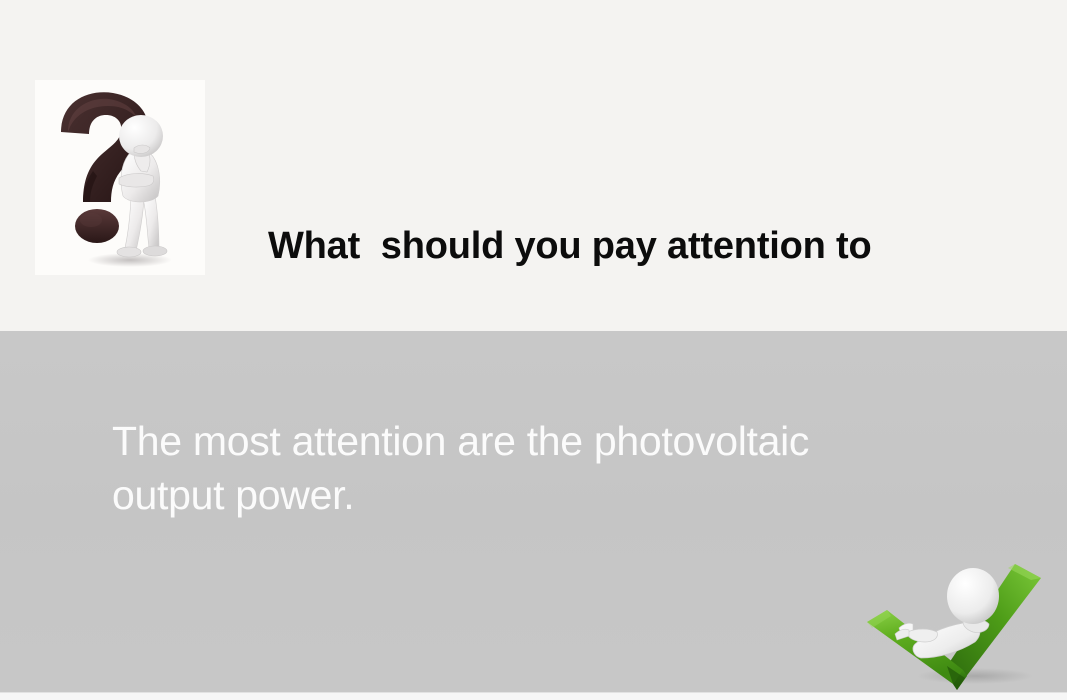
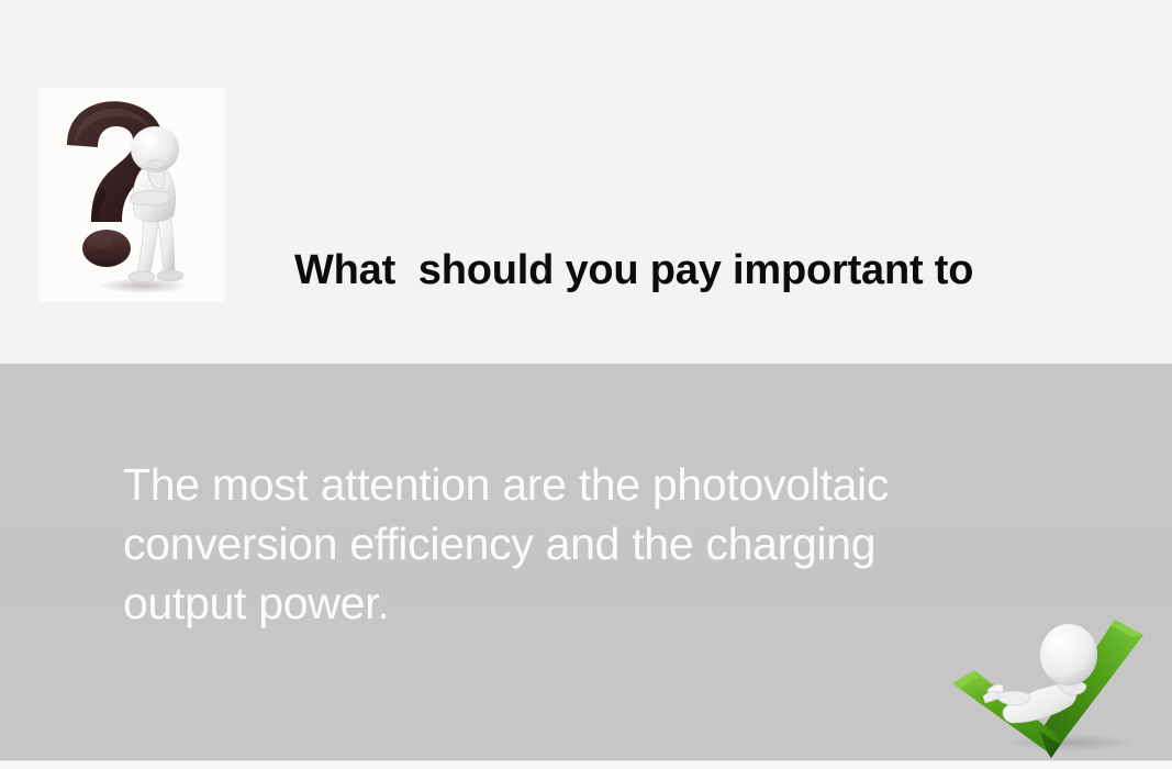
- What should you pay attention to
+ What should you pay important to
  The most attention are the photovoltaic
+ conversion efficiency and the charging
  output power.
